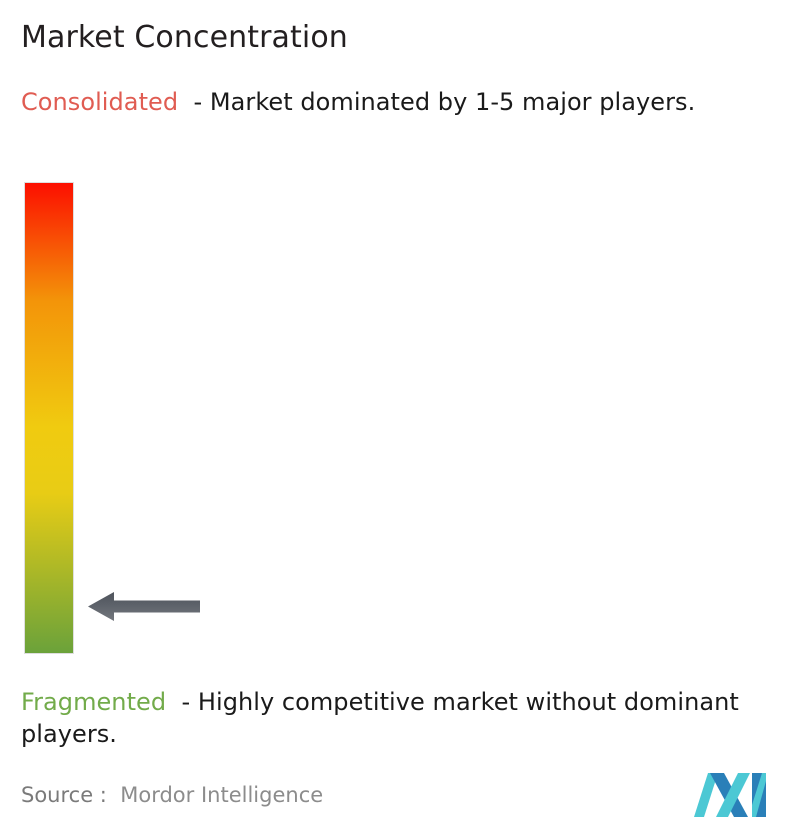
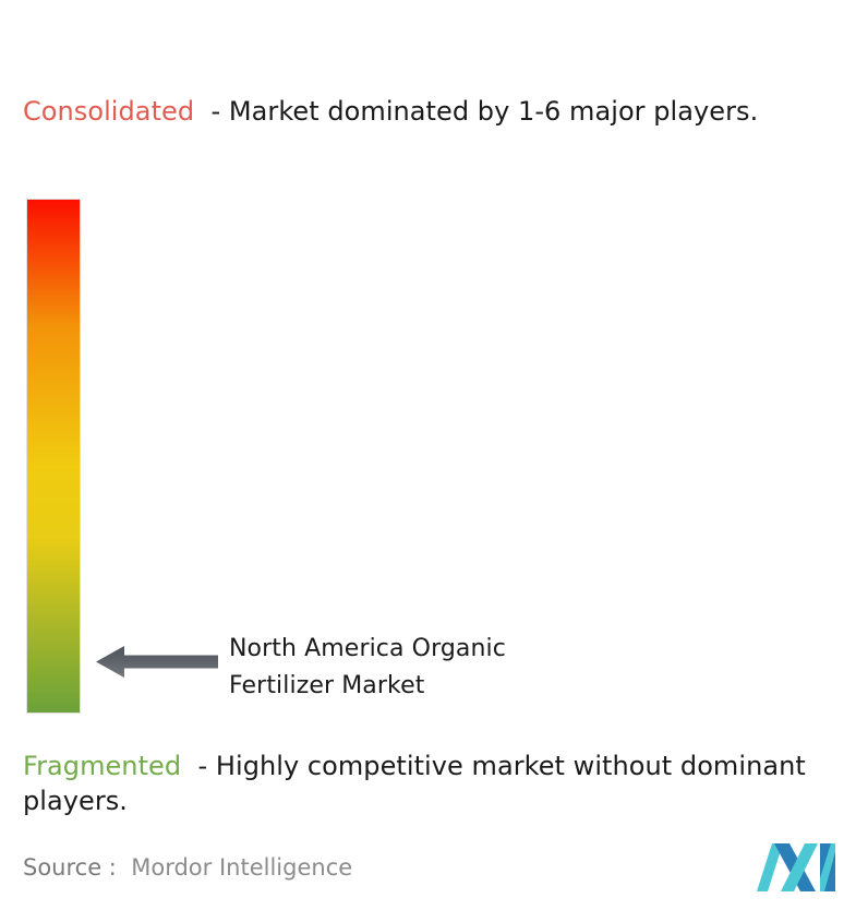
- Market Concentration
- Consolidated - Market dominated by 1-5 major players.
+ Consolidated - Market dominated by 1-6 major players.
+ North America Organic
+ Fertilizer Market
  Fragmented - Highly competitive market without dominant players.
  Source : Mordor Intelligence
